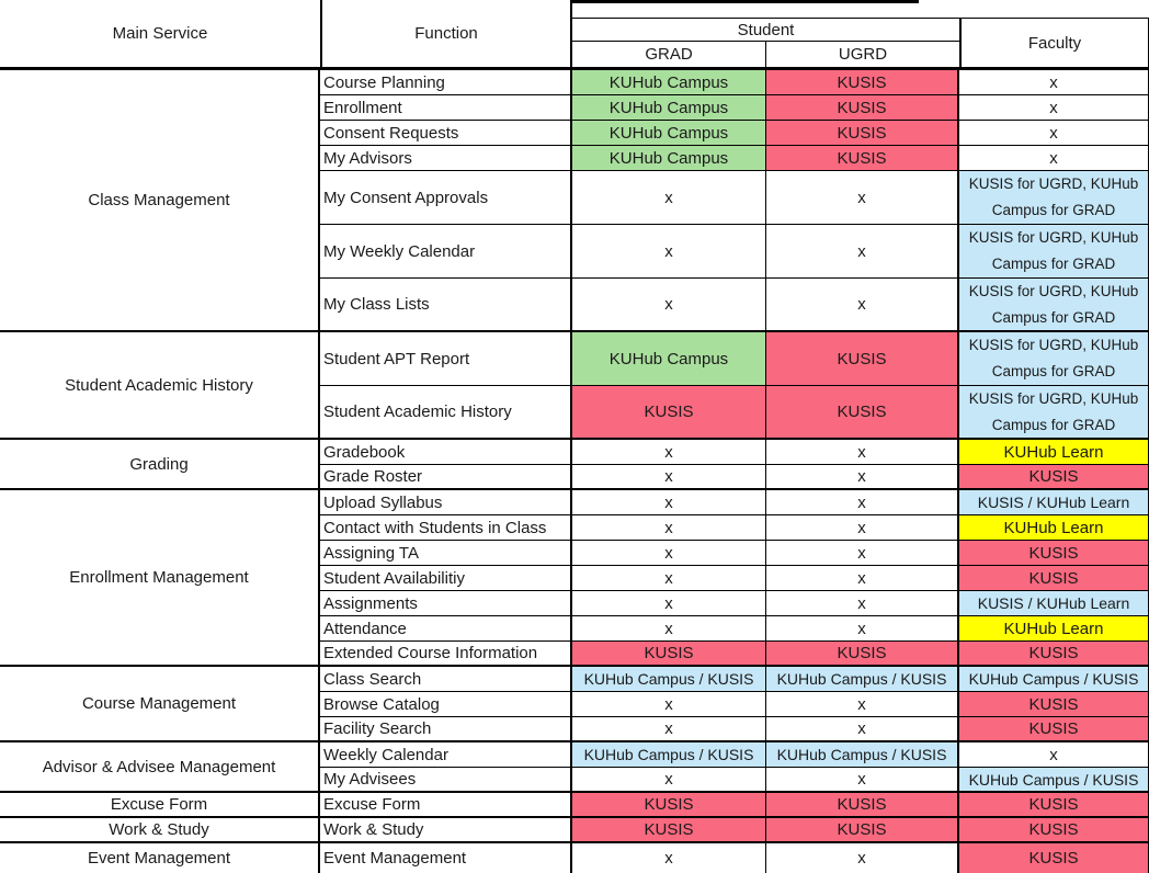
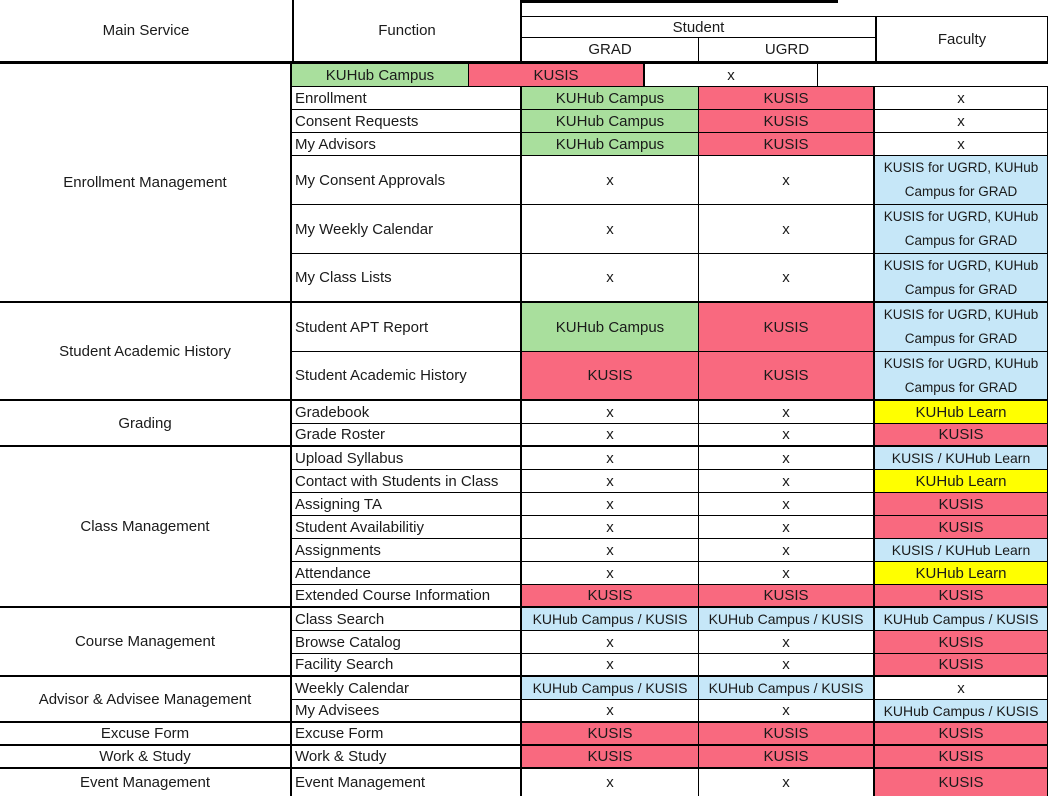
  Main Service
  Function
  Student
  Faculty
  GRAD
  UGRD
- Class Management
+ Enrollment Management
- Course Planning
  KUHub Campus
  KUSIS
  x
  Enrollment
  KUHub Campus
  KUSIS
  x
  Consent Requests
  KUHub Campus
  KUSIS
  x
  My Advisors
  KUHub Campus
  KUSIS
  x
  My Consent Approvals
  x
  x
  KUSIS for UGRD, KUHub Campus for GRAD
  My Weekly Calendar
  x
  x
  KUSIS for UGRD, KUHub Campus for GRAD
  My Class Lists
  x
  x
  KUSIS for UGRD, KUHub Campus for GRAD
  Student Academic History
  Student APT Report
  KUHub Campus
  KUSIS
  KUSIS for UGRD, KUHub Campus for GRAD
  Student Academic History
  KUSIS
  KUSIS
  KUSIS for UGRD, KUHub Campus for GRAD
  Grading
  Gradebook
  x
  x
  KUHub Learn
  Grade Roster
  x
  x
  KUSIS
- Enrollment Management
+ Class Management
  Upload Syllabus
  x
  x
  KUSIS / KUHub Learn
  Contact with Students in Class
  x
  x
  KUHub Learn
  Assigning TA
  x
  x
  KUSIS
  Student Availabilitiy
  x
  x
  KUSIS
  Assignments
  x
  x
  KUSIS / KUHub Learn
  Attendance
  x
  x
  KUHub Learn
  Extended Course Information
  KUSIS
  KUSIS
  KUSIS
  Course Management
  Class Search
  KUHub Campus / KUSIS
  KUHub Campus / KUSIS
  KUHub Campus / KUSIS
  Browse Catalog
  x
  x
  KUSIS
  Facility Search
  x
  x
  KUSIS
  Advisor & Advisee Management
  Weekly Calendar
  KUHub Campus / KUSIS
  KUHub Campus / KUSIS
  x
  My Advisees
  x
  x
  KUHub Campus / KUSIS
  Excuse Form
  Excuse Form
  KUSIS
  KUSIS
  KUSIS
  Work & Study
  Work & Study
  KUSIS
  KUSIS
  KUSIS
  Event Management
  Event Management
  x
  x
  KUSIS
